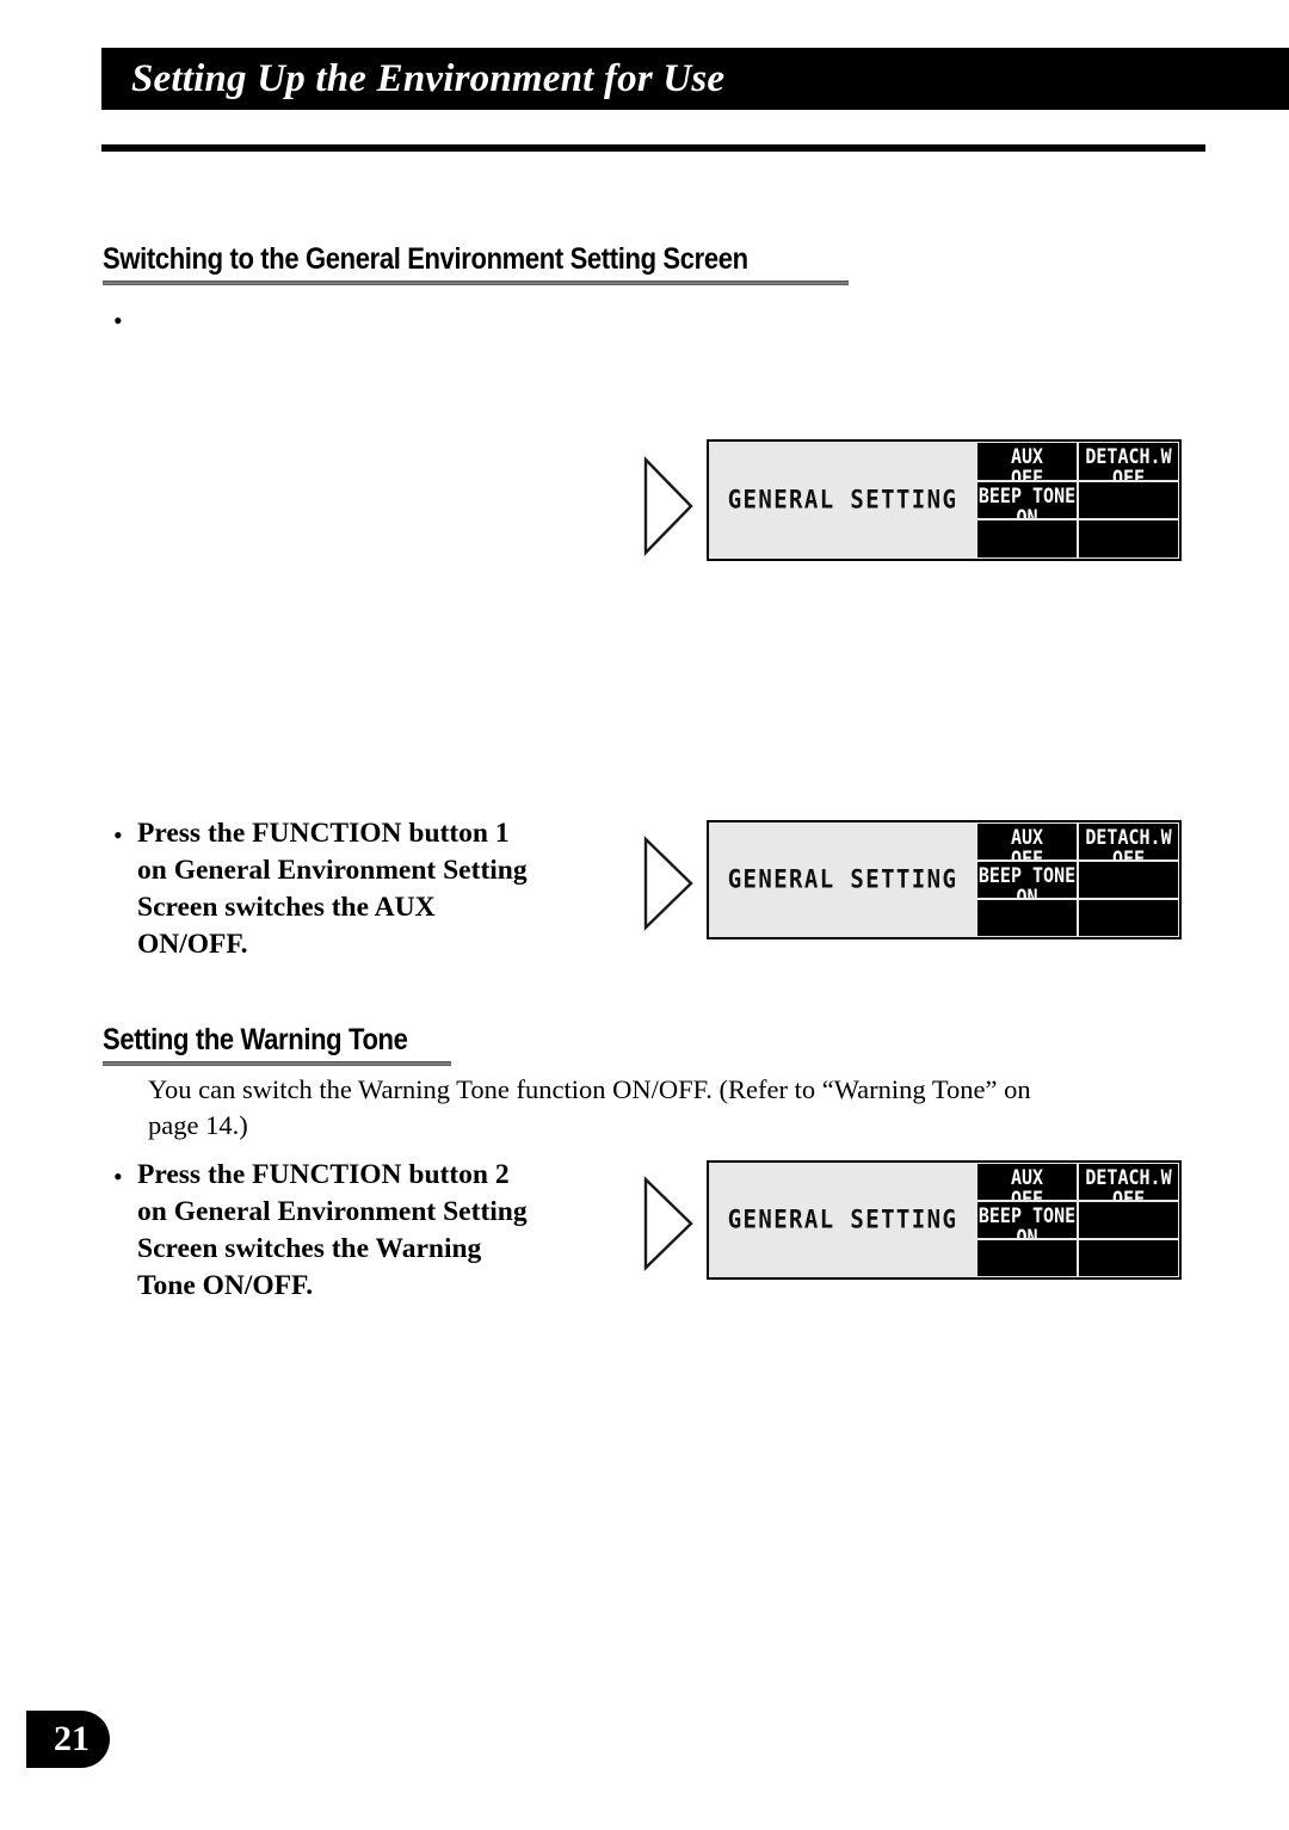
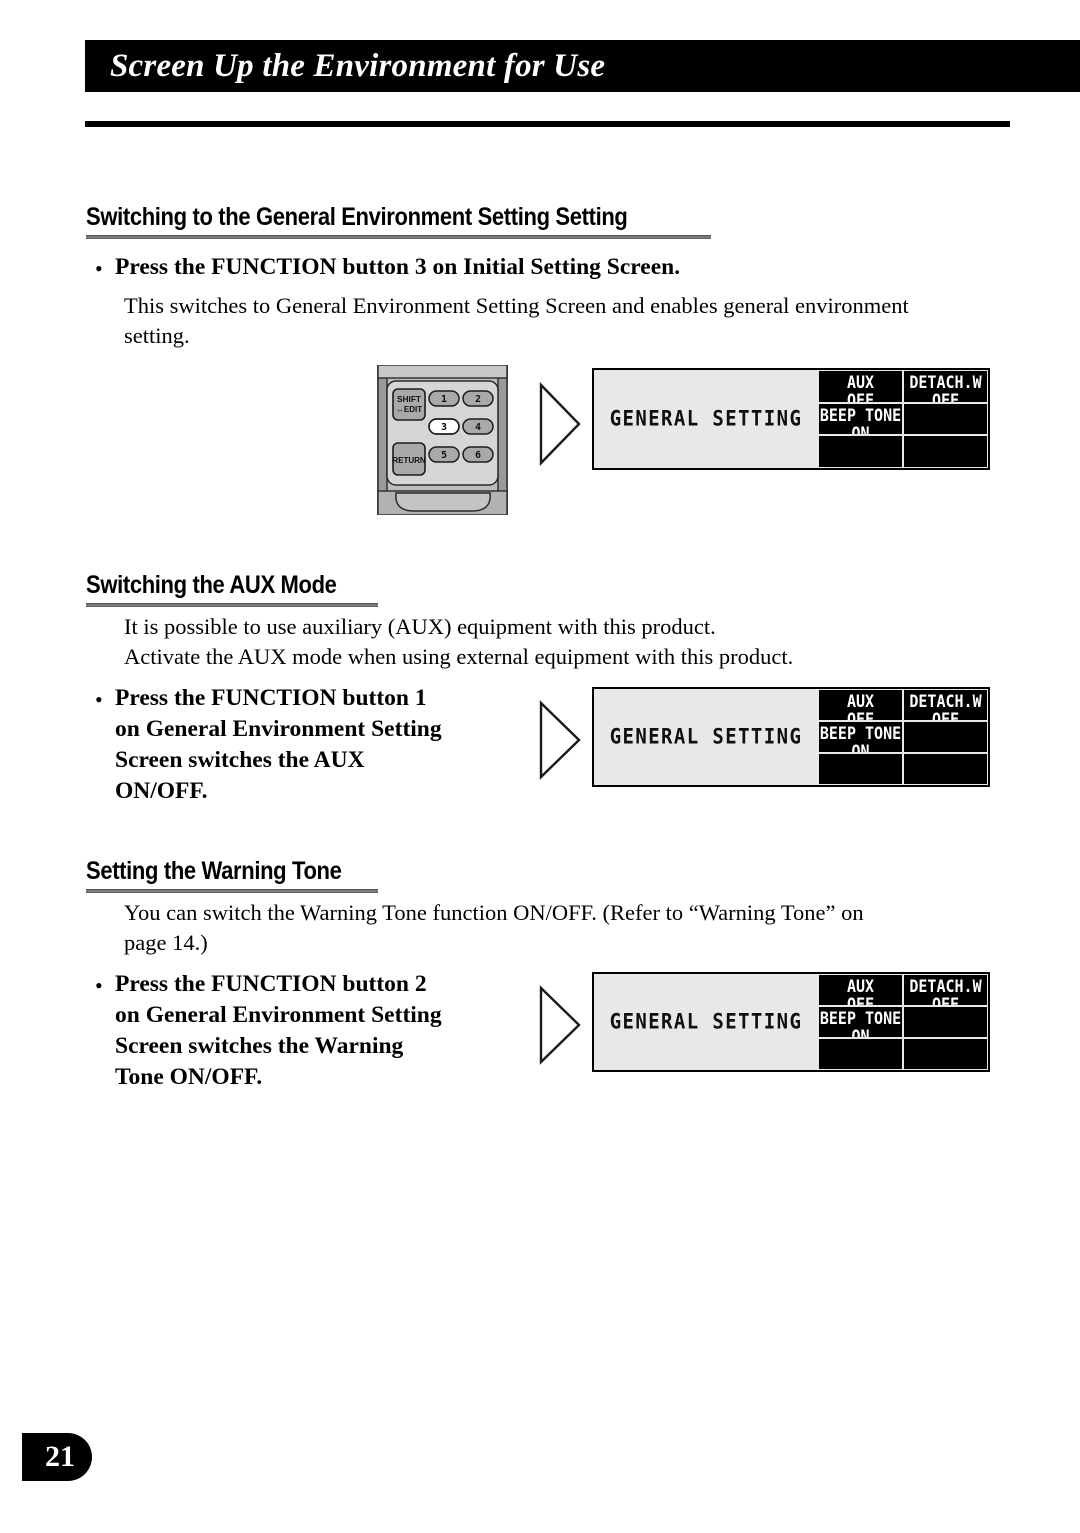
- Setting Up the Environment for Use
+ Screen Up the Environment for Use
- Switching to the General Environment Setting Screen
+ Switching to the General Environment Setting Setting
  •
+ Press the FUNCTION button 3 on Initial Setting Screen.
+ This switches to General Environment Setting Screen and enables general environment
+ setting.
+ SHIFT
+ ↔EDIT
+ RETURN
+ 1
+ 2
+ 3
+ 4
+ 5
+ 6
  GENERAL SETTING
  AUX
  OFF
  DETACH.W
  OFF
  BEEP TONE
  ON
+ Switching the AUX Mode
+ It is possible to use auxiliary (AUX) equipment with this product.
+ Activate the AUX mode when using external equipment with this product.
  •
  Press the FUNCTION button 1
  on General Environment Setting
  Screen switches the AUX
  ON/OFF.
  GENERAL SETTING
  AUX
  OFF
  DETACH.W
  OFF
  BEEP TONE
  ON
  Setting the Warning Tone
  You can switch the Warning Tone function ON/OFF. (Refer to “Warning Tone” on
  page 14.)
  •
  Press the FUNCTION button 2
  on General Environment Setting
  Screen switches the Warning
  Tone ON/OFF.
  GENERAL SETTING
  AUX
  OFF
  DETACH.W
  OFF
  BEEP TONE
  ON
  21
